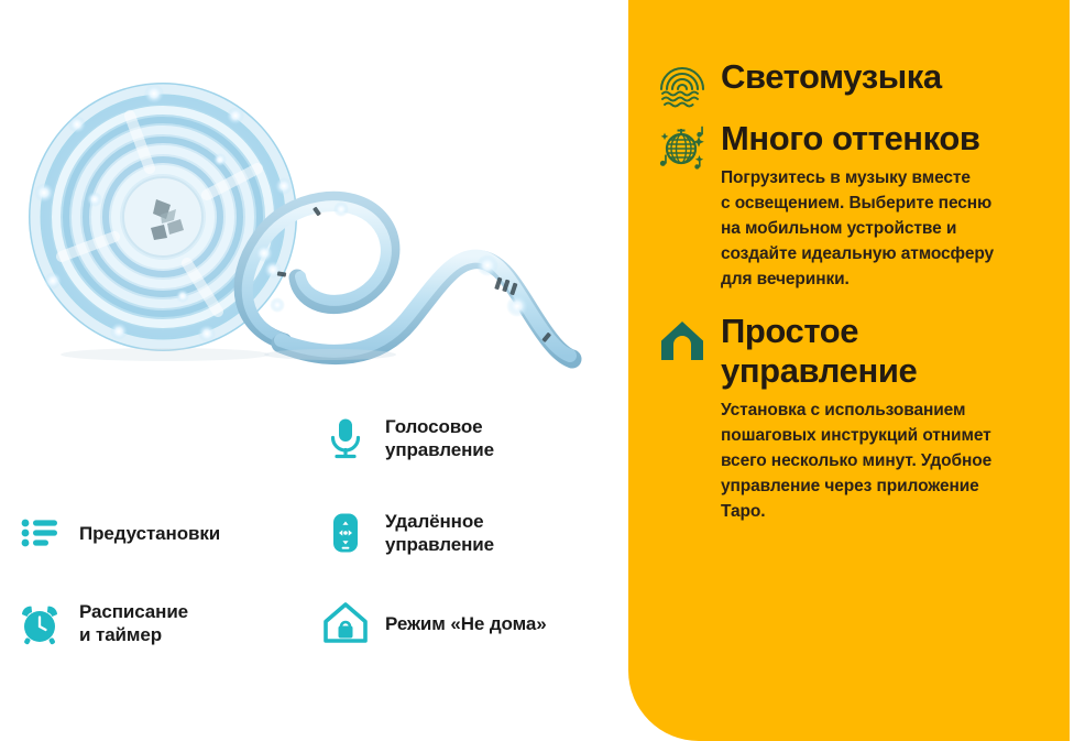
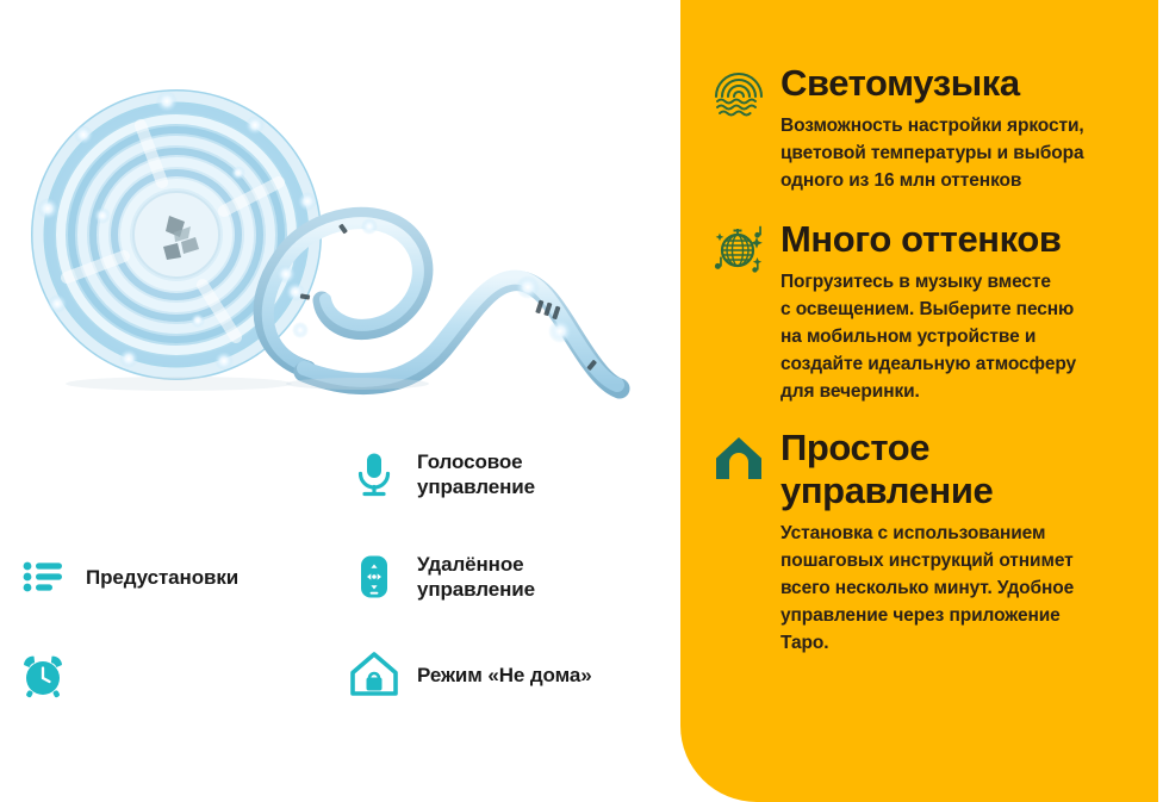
  Предустановки
- Расписание
- и таймер
  Голосовое
  управление
  Удалённое
  управление
  Режим «Не дома»
  Светомузыка
+ Возможность настройки яркости,
+ цветовой температуры и выбора
+ одного из 16 млн оттенков
  Много оттенков
  Погрузитесь в музыку вместе
  с освещением. Выберите песню
  на мобильном устройстве и
  создайте идеальную атмосферу
  для вечеринки.
  Простое
  управление
  Установка с использованием
  пошаговых инструкций отнимет
  всего несколько минут. Удобное
  управление через приложение
  Таро.
